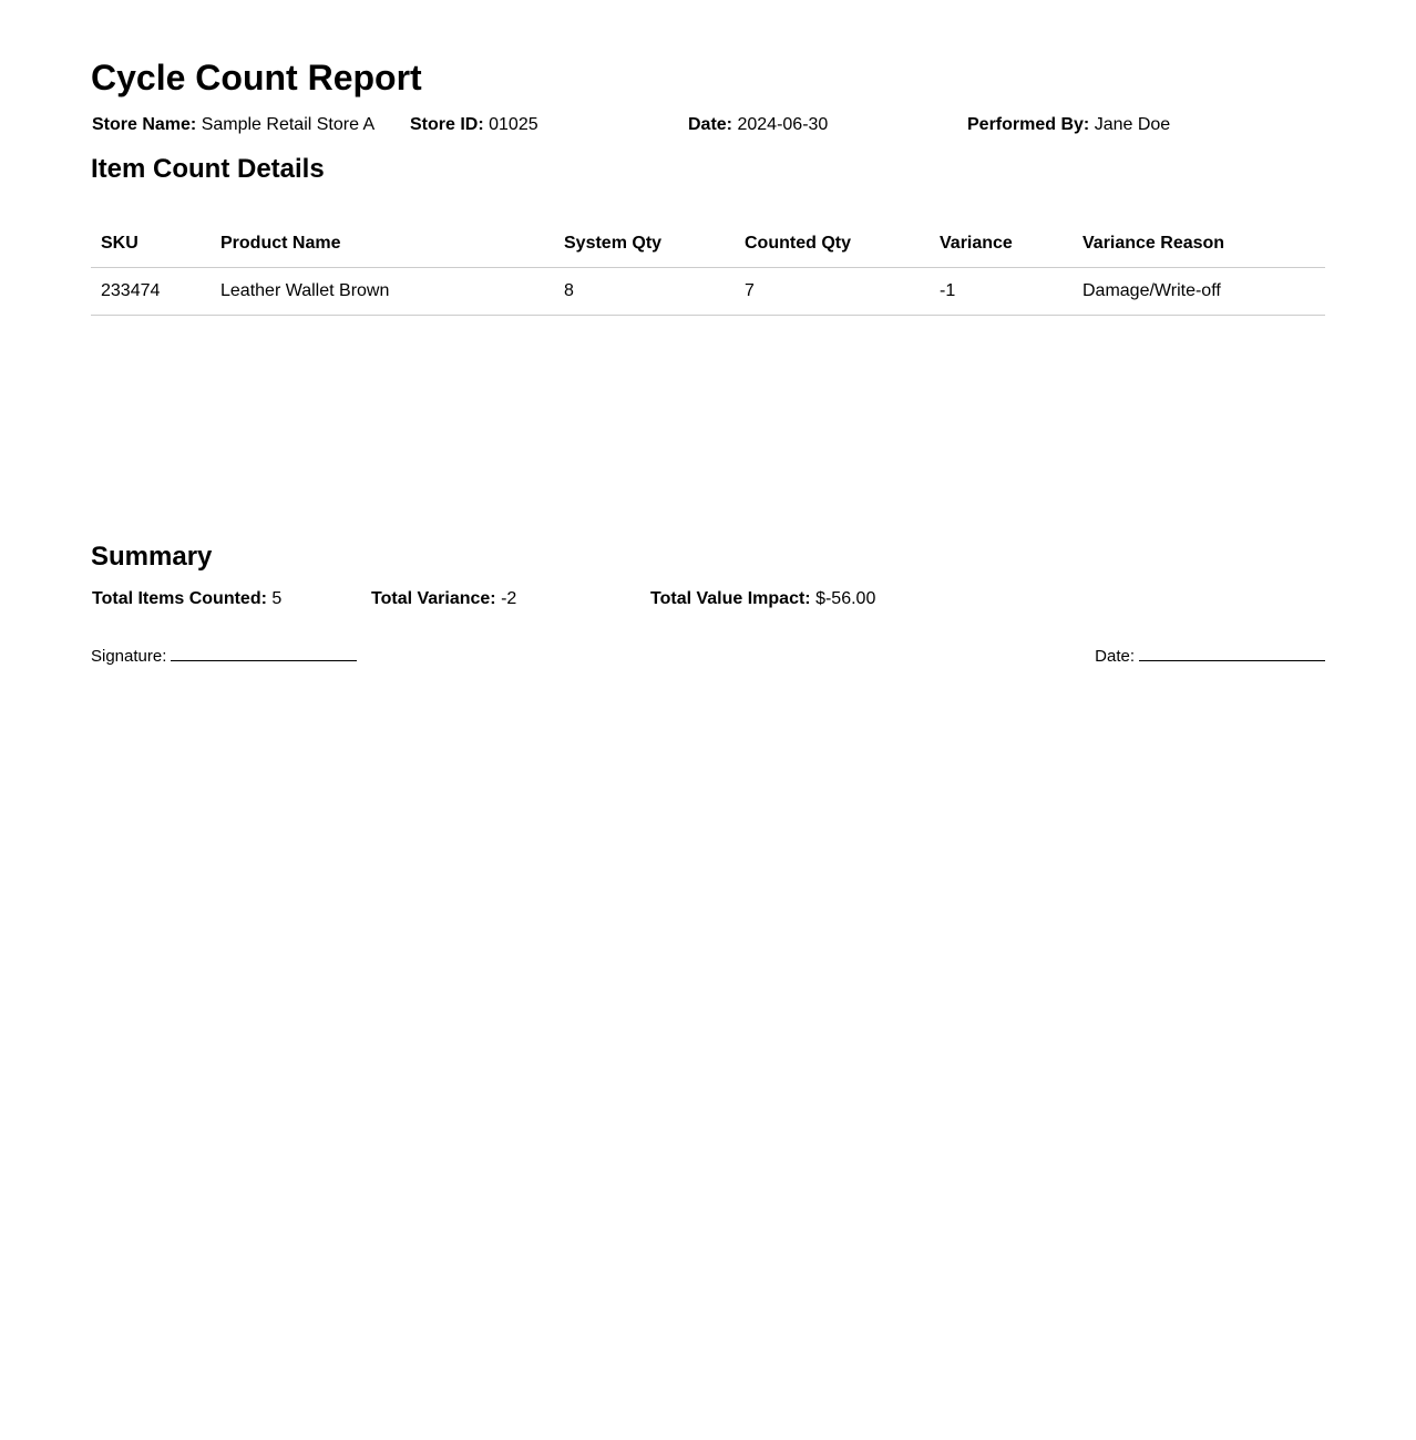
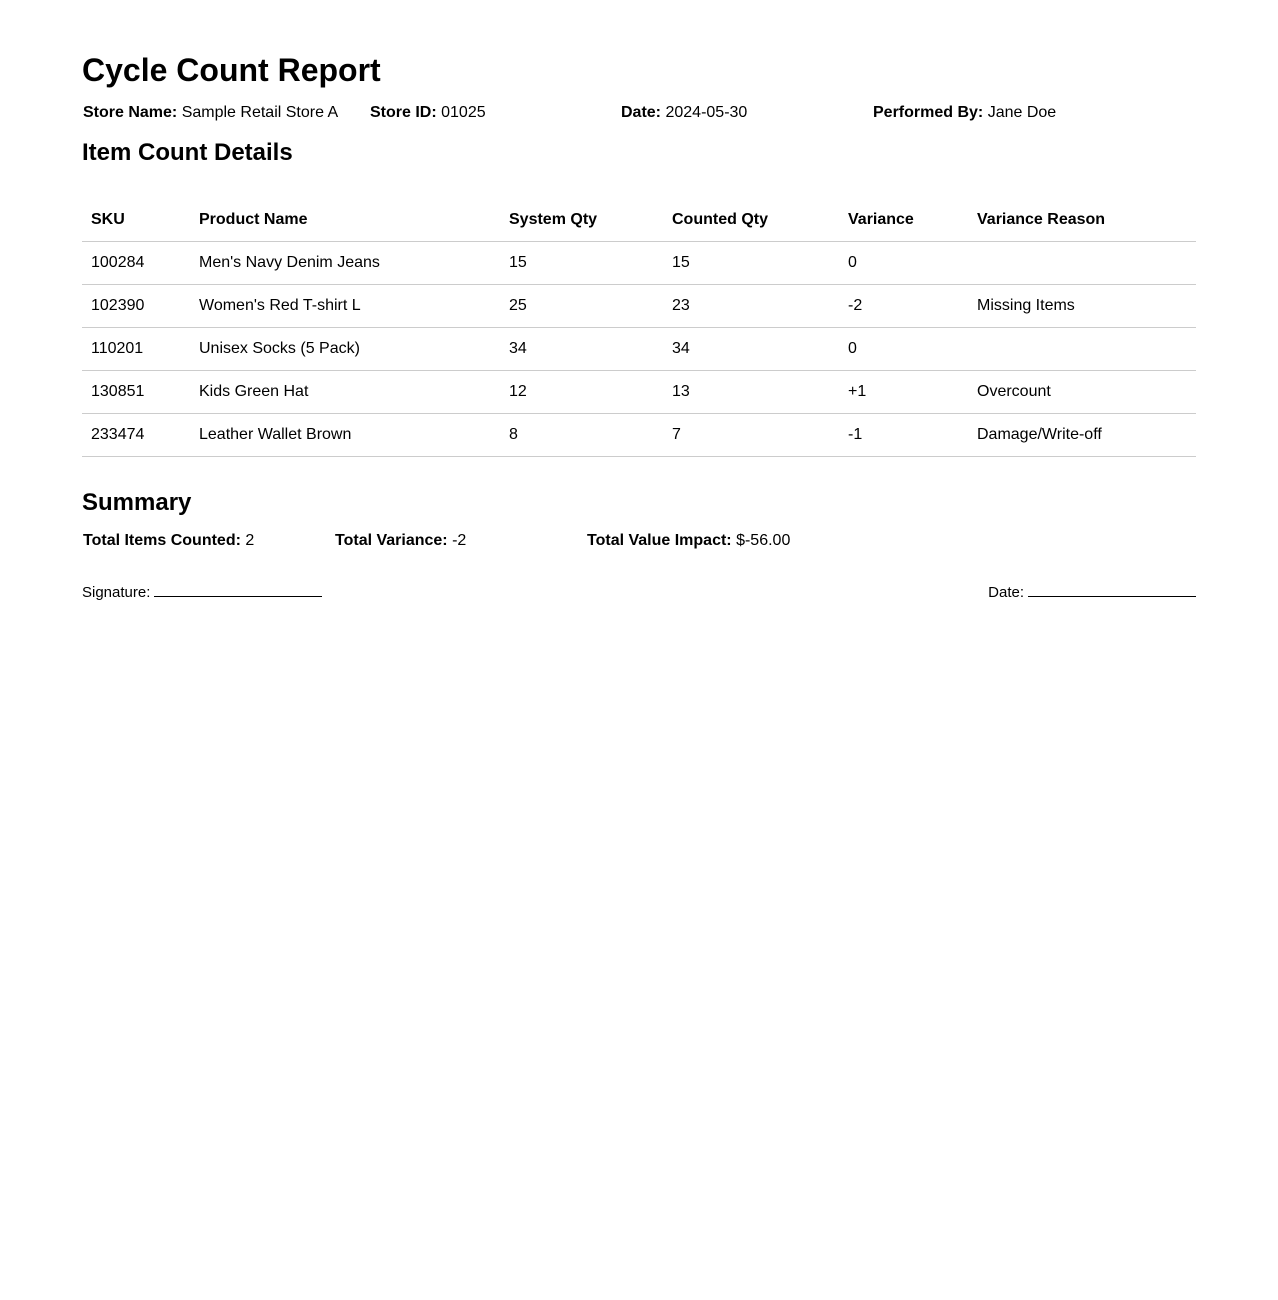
  Cycle Count Report
  Store Name: Sample Retail Store A
  Store ID: 01025
- Date: 2024-06-30
+ Date: 2024-05-30
  Performed By: Jane Doe
  Item Count Details
  SKU	Product Name	System Qty	Counted Qty	Variance	Variance Reason
+ 100284	Men's Navy Denim Jeans	15	15	0
+ 102390	Women's Red T-shirt L	25	23	-2	Missing Items
+ 110201	Unisex Socks (5 Pack)	34	34	0
+ 130851	Kids Green Hat	12	13	+1	Overcount
  233474	Leather Wallet Brown	8	7	-1	Damage/Write-off
  Summary
- Total Items Counted: 5
+ Total Items Counted: 2
  Total Variance: -2
  Total Value Impact: $-56.00
  Signature:
  Date:
